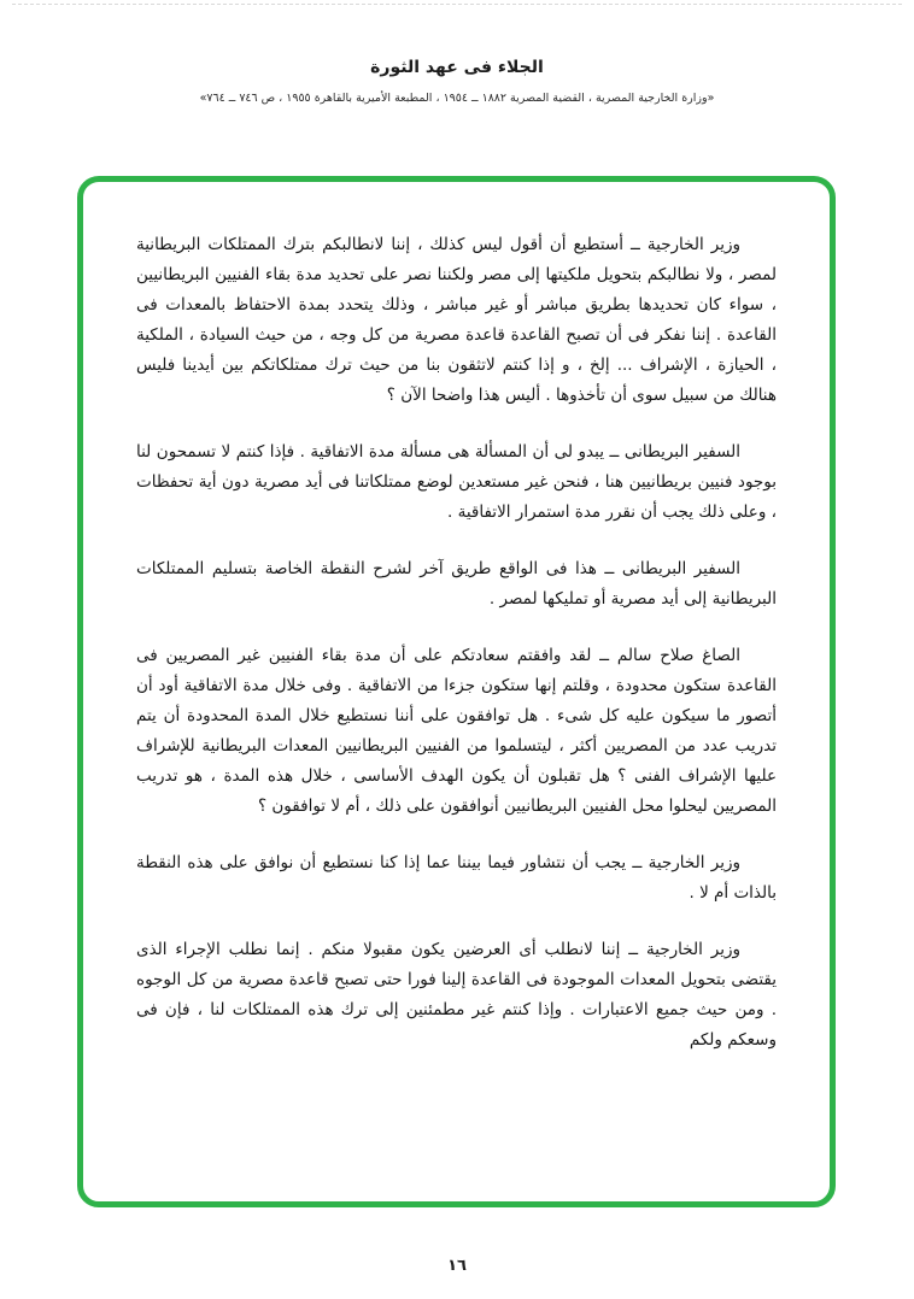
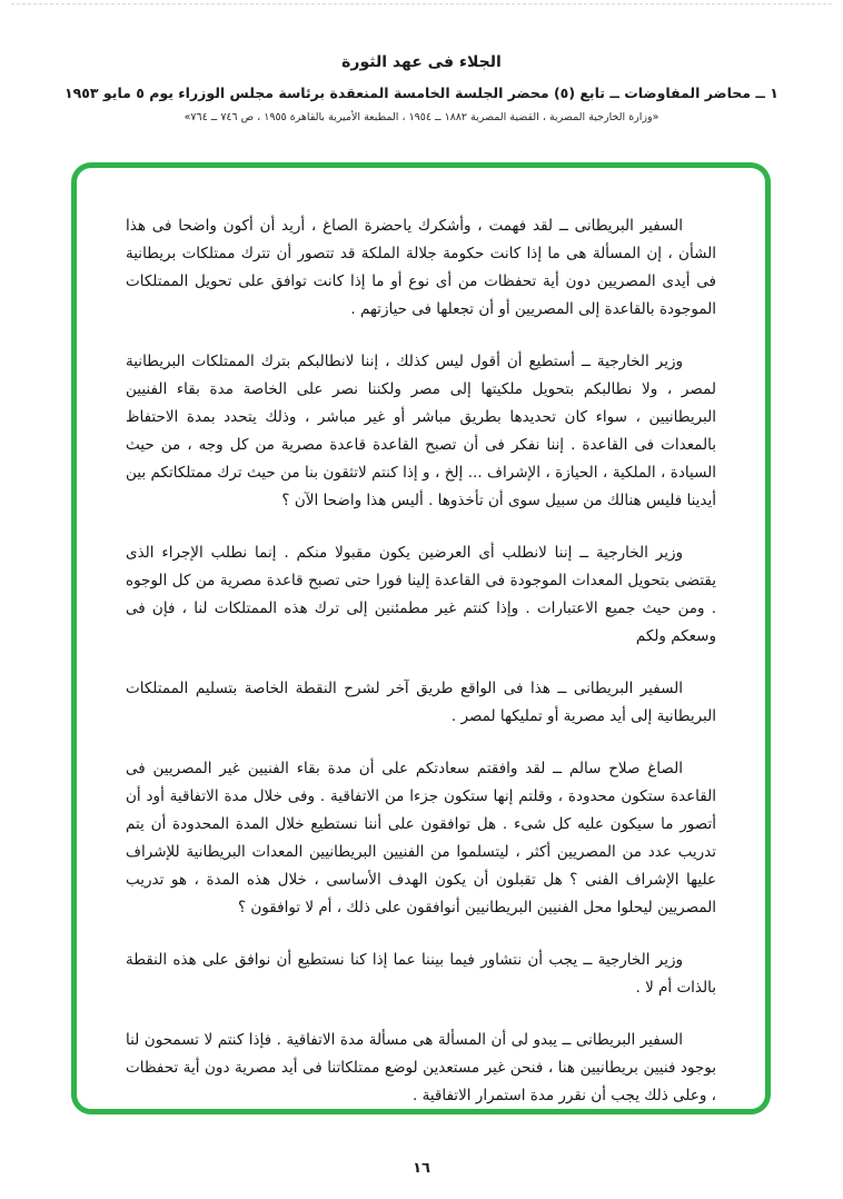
  الجلاء فى عهد الثورة
+ ١ ــ محاضر المفاوضات ــ تابع (٥) محضر الجلسة الخامسة المنعقدة برئاسة مجلس الوزراء يوم ٥ مايو ١٩٥٣
  «وزارة الخارجية المصرية ، القضية المصرية ١٨٨٢ ــ ١٩٥٤ ، المطبعة الأميرية بالقاهرة ١٩٥٥ ، ص ٧٤٦ ــ ٧٦٤»
+ السفير البريطانى ــ لقد فهمت ، وأشكرك ياحضرة الصاغ ، أريد أن أكون واضحا فى هذا الشأن ، إن المسألة هى ما إذا كانت حكومة جلالة الملكة قد تتصور أن تترك ممتلكات بريطانية فى أيدى المصريين دون أية تحفظات من أى نوع أو ما إذا كانت توافق على تحويل الممتلكات الموجودة بالقاعدة إلى المصريين أو أن تجعلها فى حيازتهم .
- وزير الخارجية ــ أستطيع أن أقول ليس كذلك ، إننا لانطالبكم بترك الممتلكات البريطانية لمصر ، ولا نطالبكم بتحويل ملكيتها إلى مصر ولكننا نصر على تحديد مدة بقاء الفنيين البريطانيين ، سواء كان تحديدها بطريق مباشر أو غير مباشر ، وذلك يتحدد بمدة الاحتفاظ بالمعدات فى القاعدة . إننا نفكر فى أن تصبح القاعدة قاعدة مصرية من كل وجه ، من حيث السيادة ، الملكية ، الحيازة ، الإشراف ... إلخ ، و إذا كنتم لاتثقون بنا من حيث ترك ممتلكاتكم بين أيدينا فليس هنالك من سبيل سوى أن تأخذوها . أليس هذا واضحا الآن ؟
+ وزير الخارجية ــ أستطيع أن أقول ليس كذلك ، إننا لانطالبكم بترك الممتلكات البريطانية لمصر ، ولا نطالبكم بتحويل ملكيتها إلى مصر ولكننا نصر على الخاصة مدة بقاء الفنيين البريطانيين ، سواء كان تحديدها بطريق مباشر أو غير مباشر ، وذلك يتحدد بمدة الاحتفاظ بالمعدات فى القاعدة . إننا نفكر فى أن تصبح القاعدة قاعدة مصرية من كل وجه ، من حيث السيادة ، الملكية ، الحيازة ، الإشراف ... إلخ ، و إذا كنتم لاتثقون بنا من حيث ترك ممتلكاتكم بين أيدينا فليس هنالك من سبيل سوى أن تأخذوها . أليس هذا واضحا الآن ؟
- السفير البريطانى ــ يبدو لى أن المسألة هى مسألة مدة الاتفاقية . فإذا كنتم لا تسمحون لنا بوجود فنيين بريطانيين هنا ، فنحن غير مستعدين لوضع ممتلكاتنا فى أيد مصرية دون أية تحفظات ، وعلى ذلك يجب أن نقرر مدة استمرار الاتفاقية .
+ وزير الخارجية ــ إننا لانطلب أى العرضين يكون مقبولا منكم . إنما نطلب الإجراء الذى يقتضى بتحويل المعدات الموجودة فى القاعدة إلينا فورا حتى تصبح قاعدة مصرية من كل الوجوه . ومن حيث جميع الاعتبارات . وإذا كنتم غير مطمئنين إلى ترك هذه الممتلكات لنا ، فإن فى وسعكم ولكم
  السفير البريطانى ــ هذا فى الواقع طريق آخر لشرح النقطة الخاصة بتسليم الممتلكات البريطانية إلى أيد مصرية أو تمليكها لمصر .
  الصاغ صلاح سالم ــ لقد وافقتم سعادتكم على أن مدة بقاء الفنيين غير المصريين فى القاعدة ستكون محدودة ، وقلتم إنها ستكون جزءا من الاتفاقية . وفى خلال مدة الاتفاقية أود أن أتصور ما سيكون عليه كل شىء . هل توافقون على أننا نستطيع خلال المدة المحدودة أن يتم تدريب عدد من المصريين أكثر ، ليتسلموا من الفنيين البريطانيين المعدات البريطانية للإشراف عليها الإشراف الفنى ؟ هل تقبلون أن يكون الهدف الأساسى ، خلال هذه المدة ، هو تدريب المصريين ليحلوا محل الفنيين البريطانيين أنوافقون على ذلك ، أم لا توافقون ؟
  وزير الخارجية ــ يجب أن نتشاور فيما بيننا عما إذا كنا نستطيع أن نوافق على هذه النقطة بالذات أم لا .
- وزير الخارجية ــ إننا لانطلب أى العرضين يكون مقبولا منكم . إنما نطلب الإجراء الذى يقتضى بتحويل المعدات الموجودة فى القاعدة إلينا فورا حتى تصبح قاعدة مصرية من كل الوجوه . ومن حيث جميع الاعتبارات . وإذا كنتم غير مطمئنين إلى ترك هذه الممتلكات لنا ، فإن فى وسعكم ولكم
+ السفير البريطانى ــ يبدو لى أن المسألة هى مسألة مدة الاتفاقية . فإذا كنتم لا تسمحون لنا بوجود فنيين بريطانيين هنا ، فنحن غير مستعدين لوضع ممتلكاتنا فى أيد مصرية دون أية تحفظات ، وعلى ذلك يجب أن نقرر مدة استمرار الاتفاقية .
  ١٦
